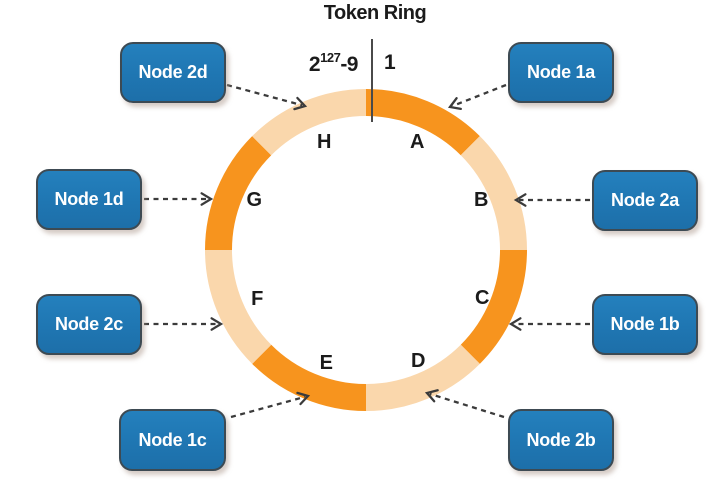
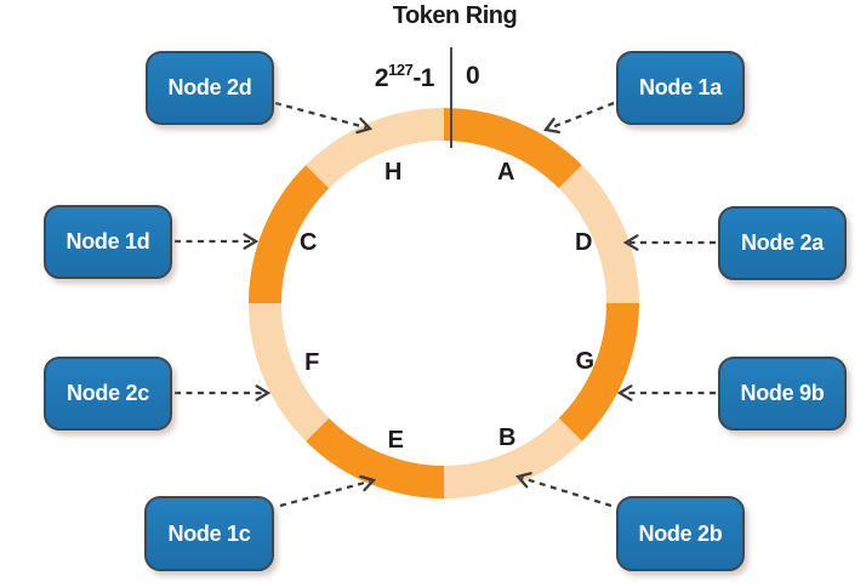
  A
- B
+ D
- C
+ G
- D
+ B
  E
  F
- G
+ C
  H
  Token Ring
- 2127-9
+ 2127-1
- 1
+ 0
  Node 2d
  Node 1a
  Node 1d
  Node 2a
  Node 2c
- Node 1b
+ Node 9b
  Node 1c
  Node 2b
